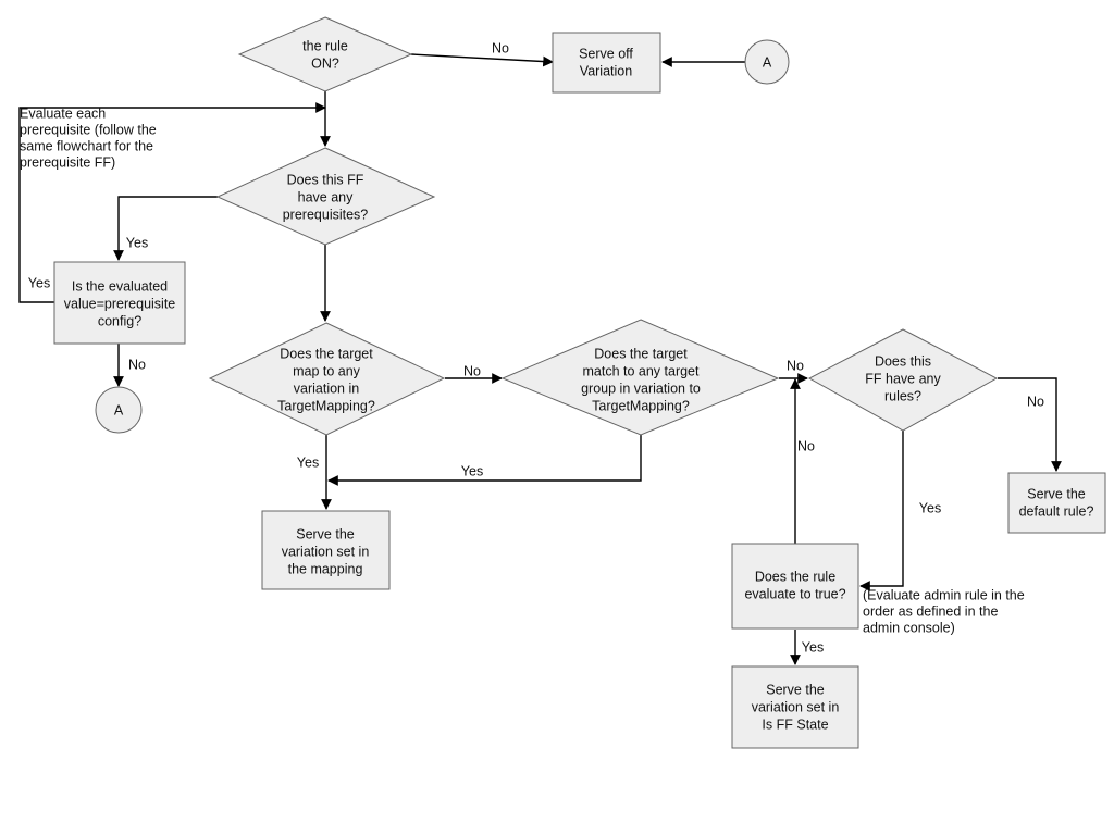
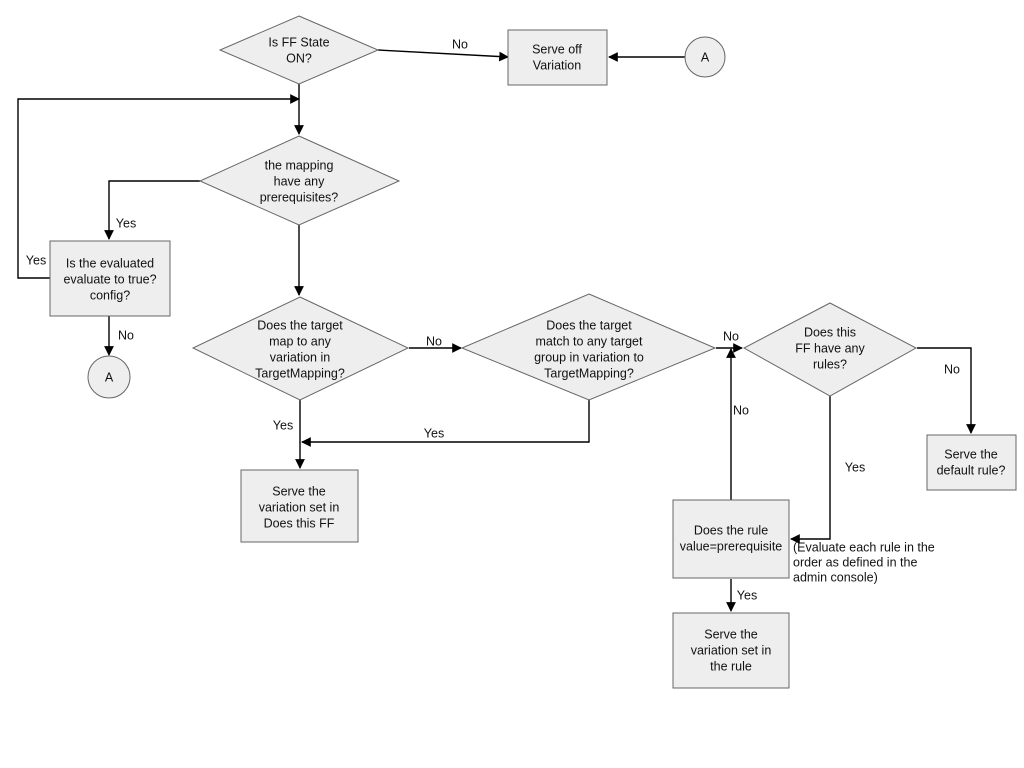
- the rule
+ Is FF State
  ON?
  Serve off
  Variation
  A
- Does this FF
+ the mapping
  have any
  prerequisites?
  Is the evaluated
- value=prerequisite
+ evaluate to true?
  config?
  A
  Does the target
  map to any
  variation in
  TargetMapping?
  Does the target
  match to any target
  group in variation to
  TargetMapping?
  Does this
  FF have any
  rules?
  Serve the
  variation set in
- the mapping
+ Does this FF
  Serve the
  default rule?
  Does the rule
- evaluate to true?
+ value=prerequisite
  Serve the
  variation set in
- Is FF State
+ the rule
  No
  Yes
  Yes
  No
  No
  Yes
  Yes
  No
  No
  No
  Yes
  Yes
- Evaluate each
- prerequisite (follow the
- same flowchart for the
- prerequisite FF)
- (Evaluate admin rule in the
+ (Evaluate each rule in the
  order as defined in the
  admin console)
